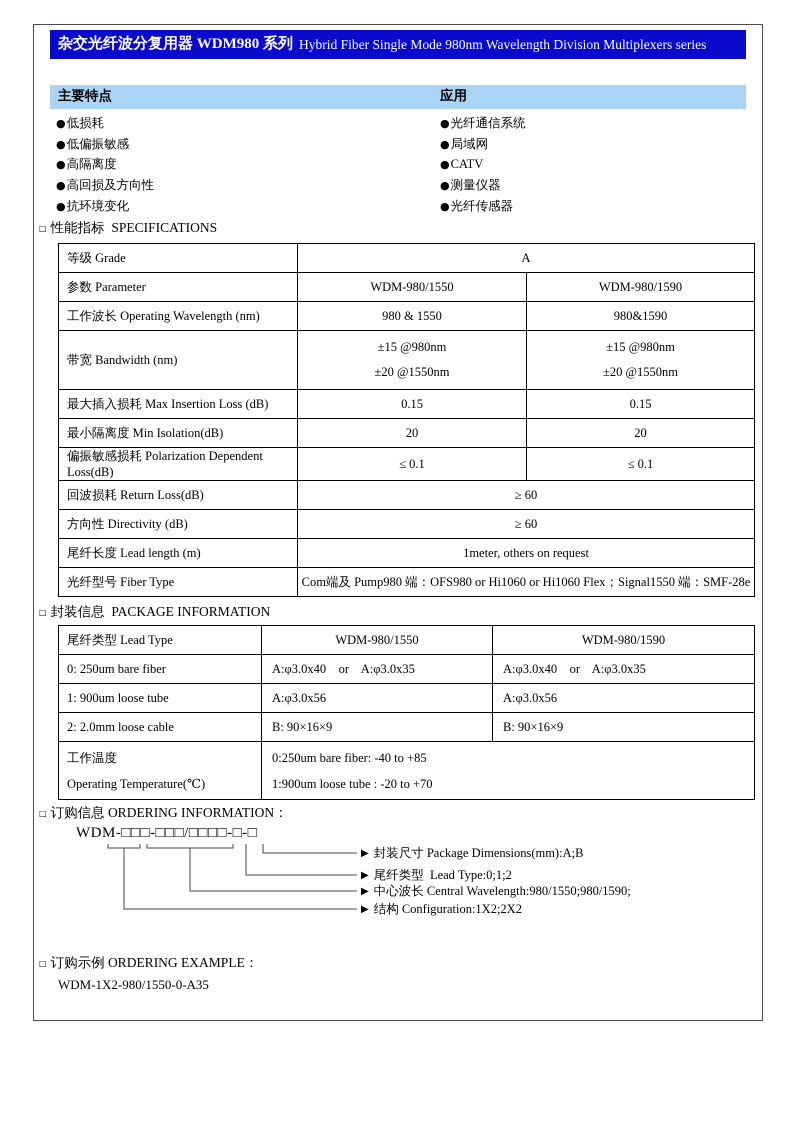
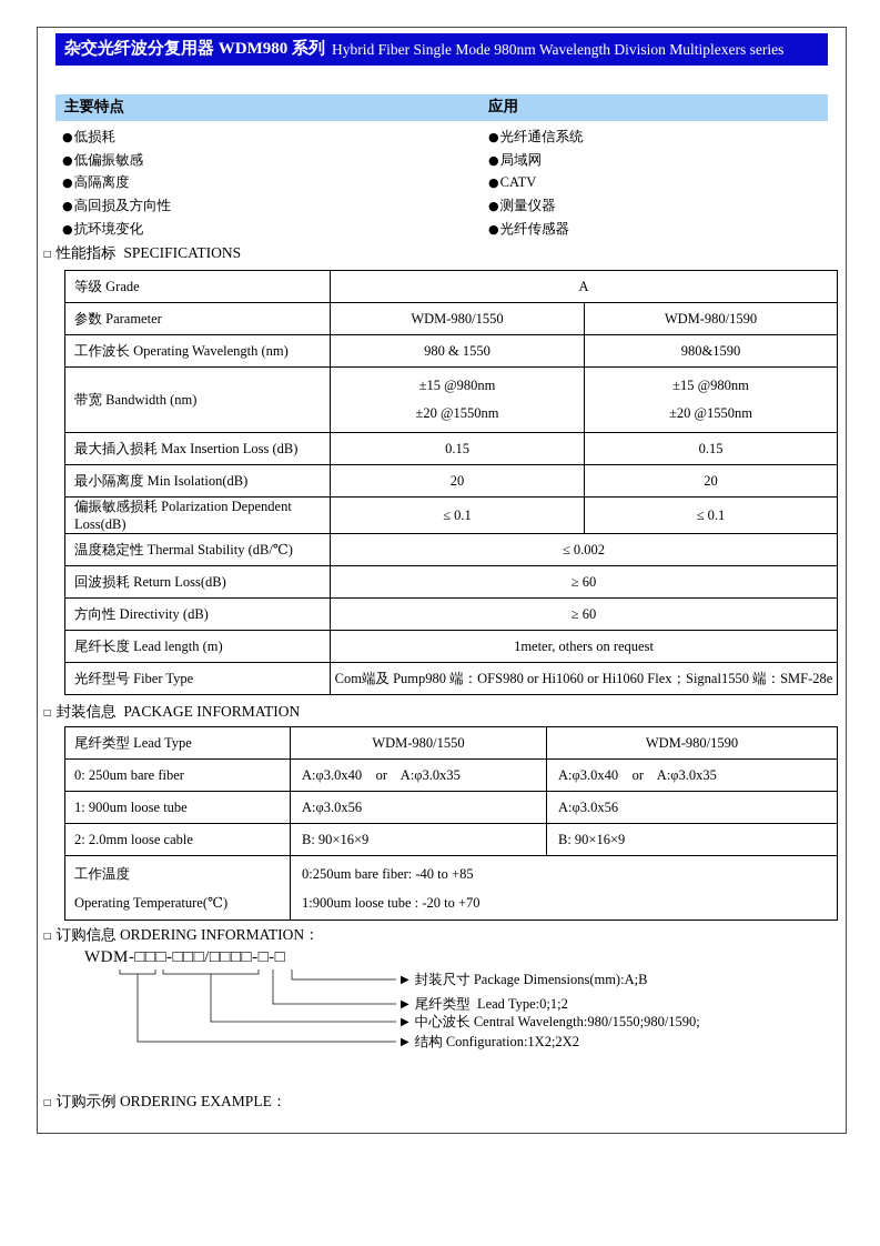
  杂交光纤波分复用器 WDM980 系列
  Hybrid Fiber Single Mode 980nm Wavelength Division Multiplexers series
  主要特点
  应用
  ●
  低损耗
  ●
  低偏振敏感
  ●
  高隔离度
  ●
  高回损及方向性
  ●
  抗环境变化
  ●
  光纤通信系统
  ●
  局域网
  ●
  CATV
  ●
  测量仪器
  ●
  光纤传感器
  □
  性能指标 SPECIFICATIONS
  等级 Grade	A
  参数 Parameter	WDM-980/1550	WDM-980/1590
  工作波长 Operating Wavelength (nm)	980 & 1550	980&1590
  带宽 Bandwidth (nm)	±15 @980nm ±20 @1550nm	±15 @980nm ±20 @1550nm
  最大插入损耗 Max Insertion Loss (dB)	0.15	0.15
  最小隔离度 Min Isolation(dB)	20	20
  偏振敏感损耗 Polarization Dependent Loss(dB)	≤ 0.1	≤ 0.1
+ 温度稳定性 Thermal Stability (dB/℃)	≤ 0.002
  回波损耗 Return Loss(dB)	≥ 60
  方向性 Directivity (dB)	≥ 60
  尾纤长度 Lead length (m)	1meter, others on request
  光纤型号 Fiber Type	Com端及 Pump980 端：OFS980 or Hi1060 or Hi1060 Flex；Signal1550 端：SMF-28e
  □
  封装信息 PACKAGE INFORMATION
  尾纤类型 Lead Type	WDM-980/1550	WDM-980/1590
  0: 250um bare fiber	A:φ3.0x40 or A:φ3.0x35	A:φ3.0x40 or A:φ3.0x35
  1: 900um loose tube	A:φ3.0x56	A:φ3.0x56
  2: 2.0mm loose cable	B: 90×16×9	B: 90×16×9
  工作温度 Operating Temperature(℃)	0:250um bare fiber: -40 to +85 1:900um loose tube : -20 to +70
  □
  订购信息 ORDERING INFORMATION：
  WDM-□□□-□□□/□□□□-□-□
  ▶
  封装尺寸 Package Dimensions(mm):A;B
  ▶
  尾纤类型 Lead Type:0;1;2
  ▶
  中心波长 Central Wavelength:980/1550;980/1590;
  ▶
  结构 Configuration:1X2;2X2
  □
  订购示例 ORDERING EXAMPLE：
- WDM-1X2-980/1550-0-A35
